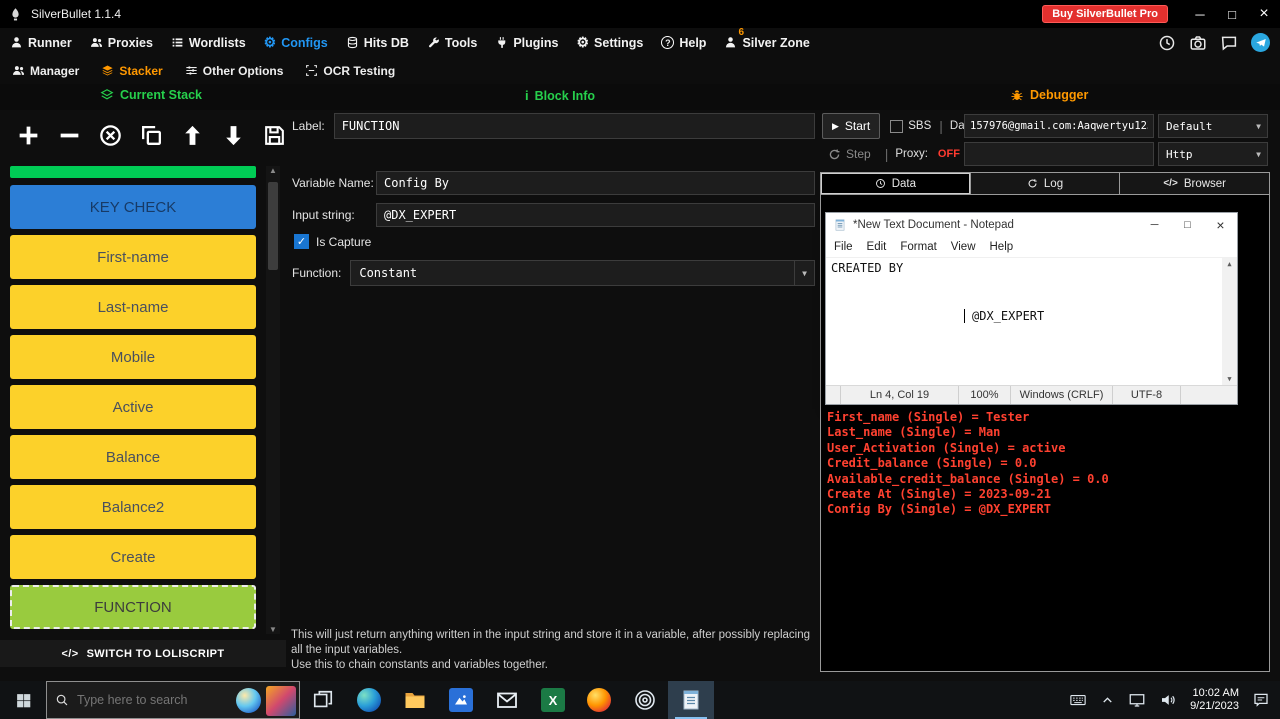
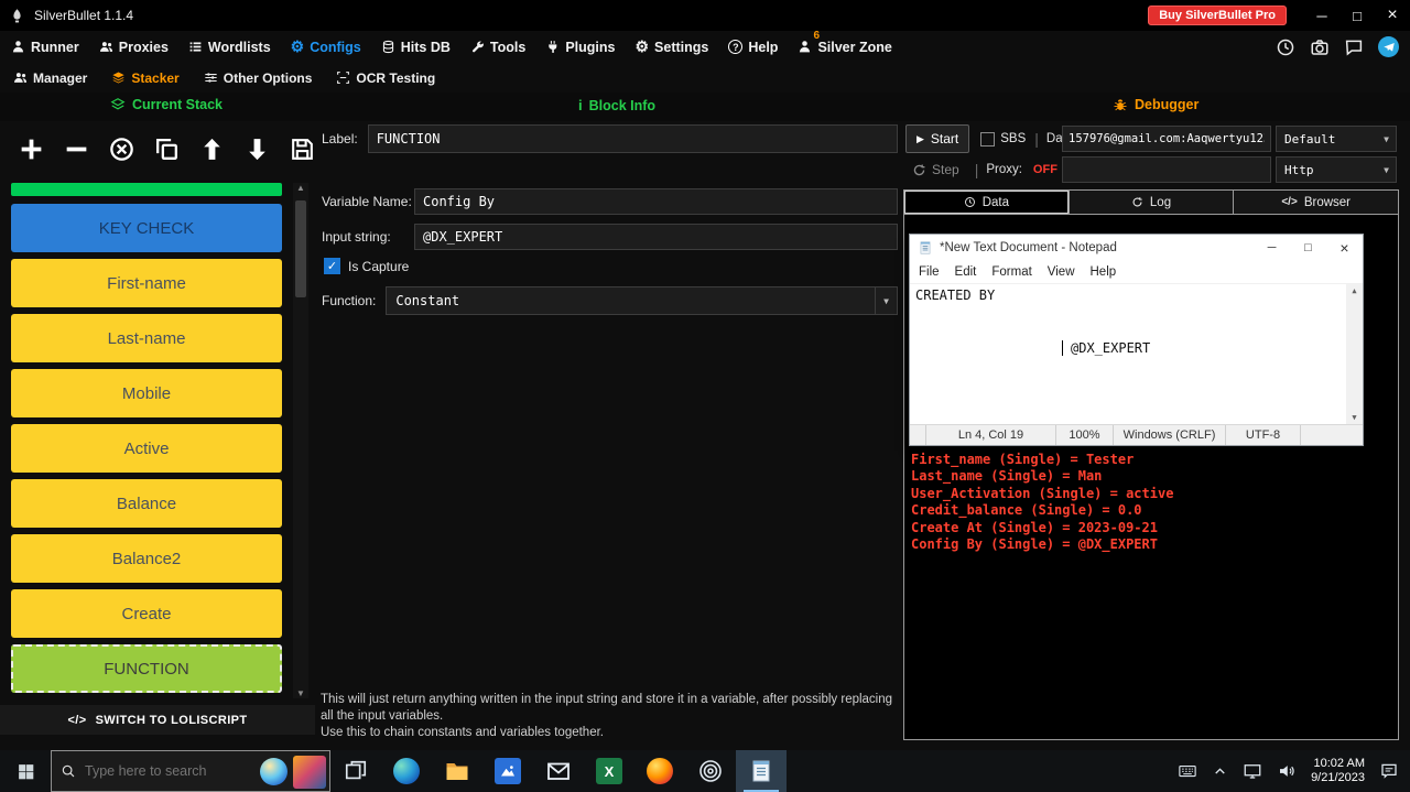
  SilverBullet 1.1.4
  Buy SilverBullet Pro
  ─
  □
  ×
  Runner
  Proxies
  Wordlists
  ⚙
  Configs
  Hits DB
  Tools
  Plugins
  ⚙
  Settings
  ?
  Help
  6
  Silver Zone
  Manager
  Stacker
  Other Options
  OCR Testing
  Current Stack
  i
  Block Info
  Debugger
  KEY CHECK
  First-name
  Last-name
  Mobile
  Active
  Balance
  Balance2
  Create
  FUNCTION
  ▲
  ▼
  </>
  SWITCH TO LOLISCRIPT
  Label:
  FUNCTION
  Variable Name:
  Config By
  Input string:
  @DX_EXPERT
  ✓
  Is Capture
  Function:
  Constant
  ▼
  This will just return anything written in the input string and store it in a variable, after possibly replacing all the input variables.
  Use this to chain constants and variables together.
  ▶
  Start
  SBS
  |
  157976@gmail.com:Aaqwertyu12
  Default
  ▼
  Step
  |
  Proxy:
  OFF
  Http
  ▼
  Data
  Log
  </>
  Browser
  *New Text Document - Notepad
  ─
  □
  ×
  File
  Edit
  Format
  View
  Help
  CREATED BY
  @DX_EXPERT
  ▲
  ▼
  Ln 4, Col 19
  100%
  Windows (CRLF)
  UTF-8
  First_name (Single) = Tester
  Last_name (Single) = Man
  User_Activation (Single) = active
  Credit_balance (Single) = 0.0
- Available_credit_balance (Single) = 0.0
  Create At (Single) = 2023-09-21
  Config By (Single) = @DX_EXPERT
  Type here to search
  X
  10:02 AM
  9/21/2023
